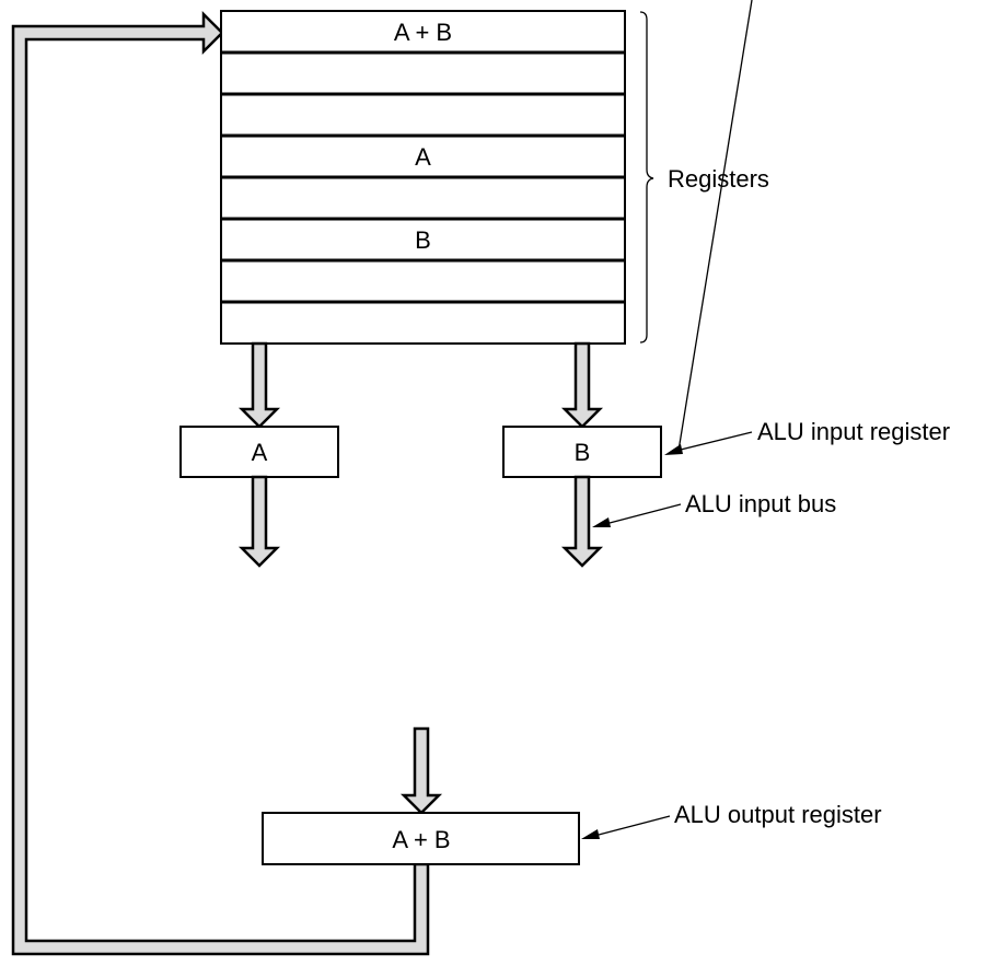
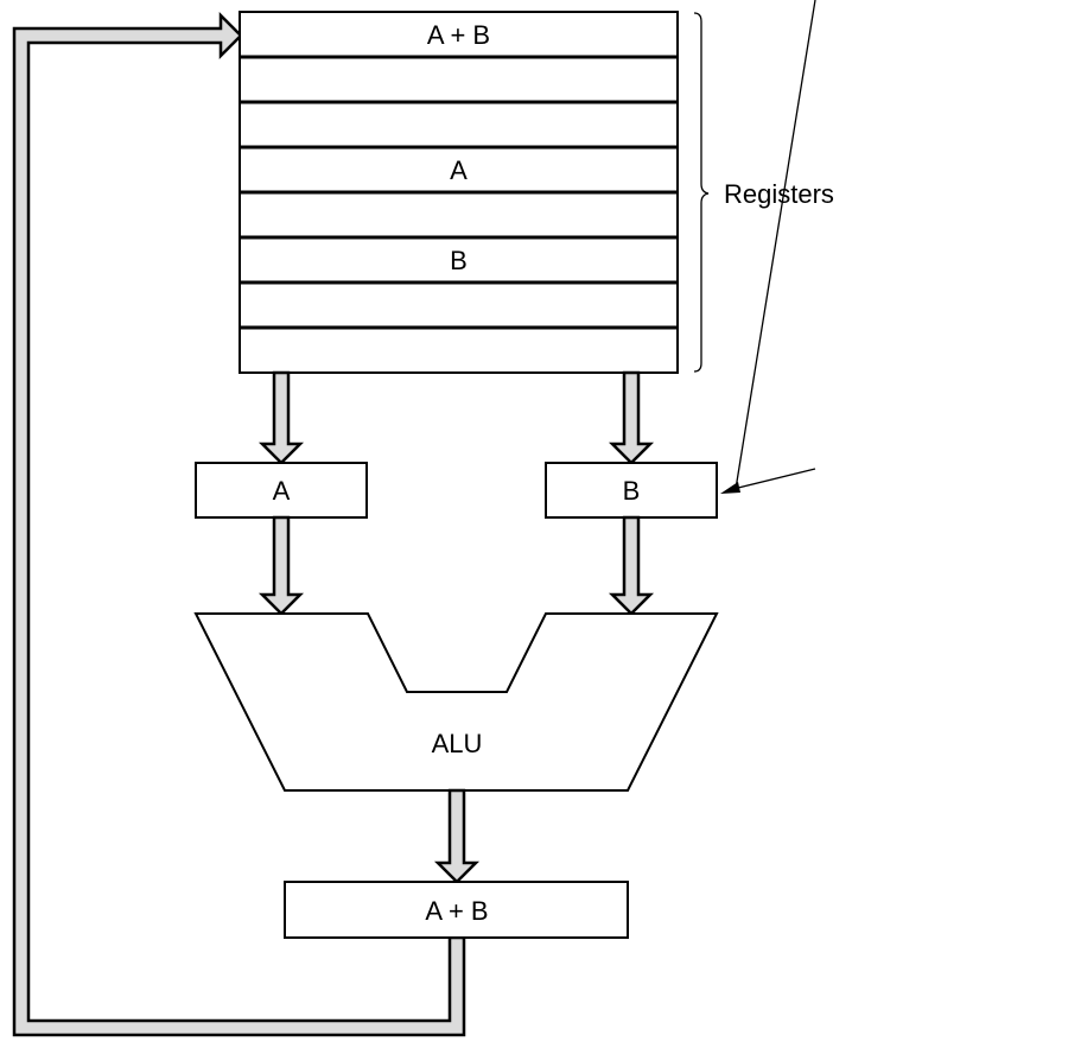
  A + B
  A
  B
  Regiters
  A
  B
+ ALU
  A + B
- ALU input register
- ALU input bus
- ALU output register
